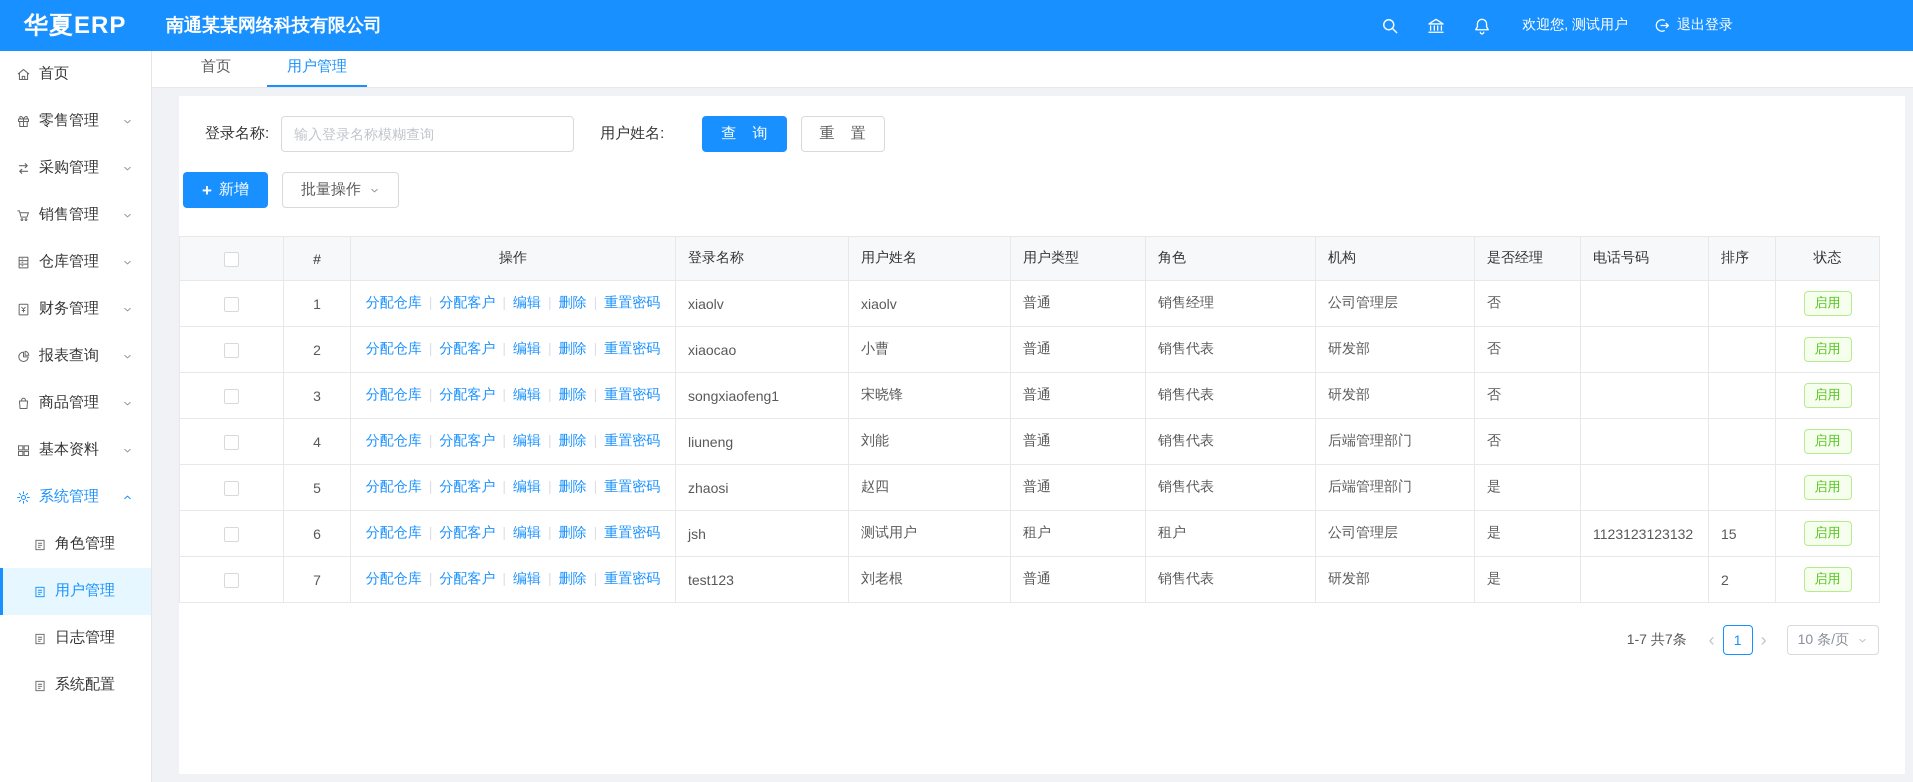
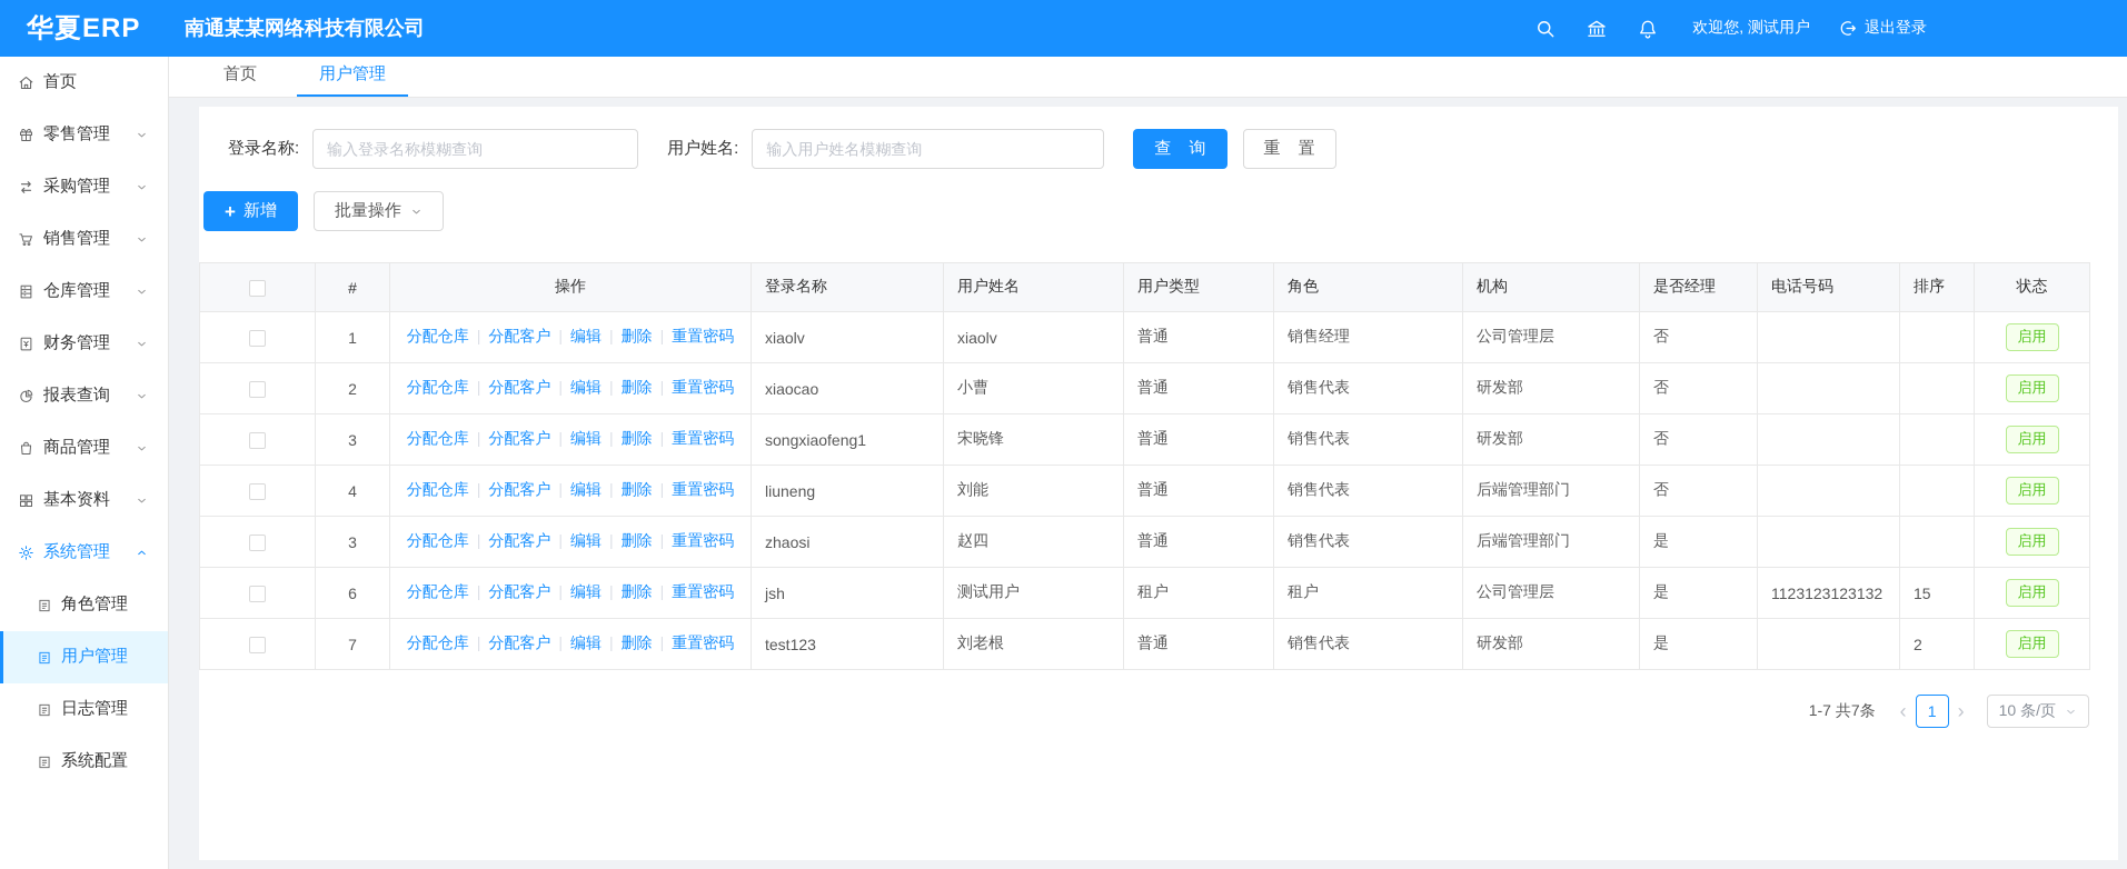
  华夏ERP
  南通某某网络科技有限公司
  欢迎您, 测试用户
  退出登录
  首页
  零售管理
  采购管理
  销售管理
  仓库管理
  财务管理
  报表查询
  商品管理
  基本资料
  系统管理
  角色管理
  用户管理
  日志管理
  系统配置
  首页
  用户管理
  登录名称:
  输入登录名称模糊查询
  用户姓名:
+ 输入用户姓名模糊查询
  查 询
  重 置
  +
  新增
  批量操作
  	#	操作	登录名称	用户姓名	用户类型	角色	机构	是否经理	电话号码	排序	状态
  	1	分配仓库 | 分配客户 | 编辑 | 删除 | 重置密码	xiaolv	xiaolv	普通	销售经理	公司管理层	否			启用
  	2	分配仓库 | 分配客户 | 编辑 | 删除 | 重置密码	xiaocao	小曹	普通	销售代表	研发部	否			启用
  	3	分配仓库 | 分配客户 | 编辑 | 删除 | 重置密码	songxiaofeng1	宋晓锋	普通	销售代表	研发部	否			启用
  	4	分配仓库 | 分配客户 | 编辑 | 删除 | 重置密码	liuneng	刘能	普通	销售代表	后端管理部门	否			启用
- 	5	分配仓库 | 分配客户 | 编辑 | 删除 | 重置密码	zhaosi	赵四	普通	销售代表	后端管理部门	是			启用
+ 	3	分配仓库 | 分配客户 | 编辑 | 删除 | 重置密码	zhaosi	赵四	普通	销售代表	后端管理部门	是			启用
  	6	分配仓库 | 分配客户 | 编辑 | 删除 | 重置密码	jsh	测试用户	租户	租户	公司管理层	是	1123123123132	15	启用
  	7	分配仓库 | 分配客户 | 编辑 | 删除 | 重置密码	test123	刘老根	普通	销售代表	研发部	是		2	启用
  1-7 共7条
  ‹
  1
  ›
  10 条/页
